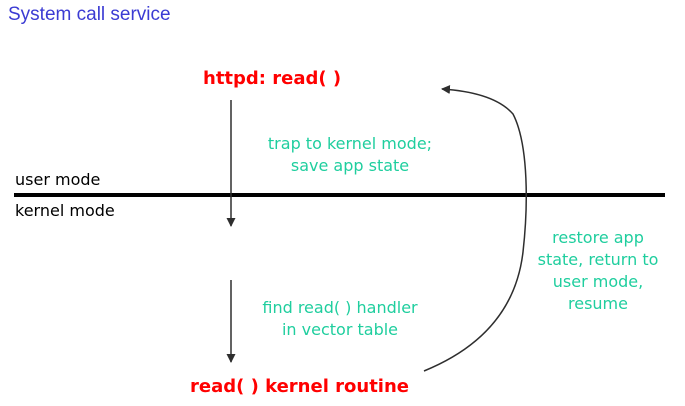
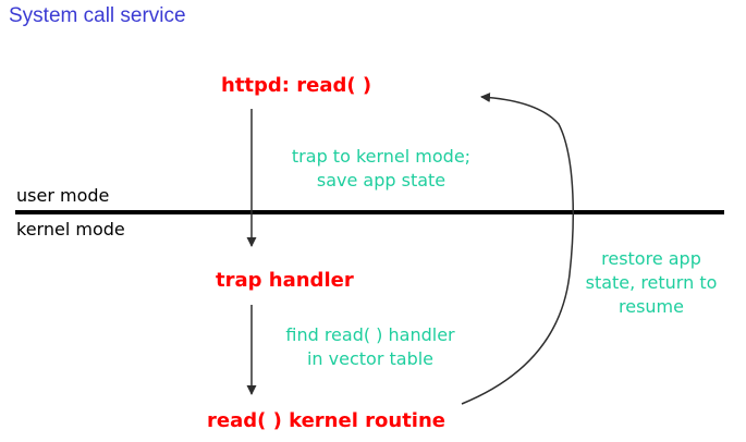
  System call service
  user mode
  kernel mode
  httpd: read( )
+ trap handler
  read( ) kernel routine
  trap to kernel mode;
  save app state
  find read( ) handler
  in vector table
  restore app
  state, return to
- user mode,
  resume
